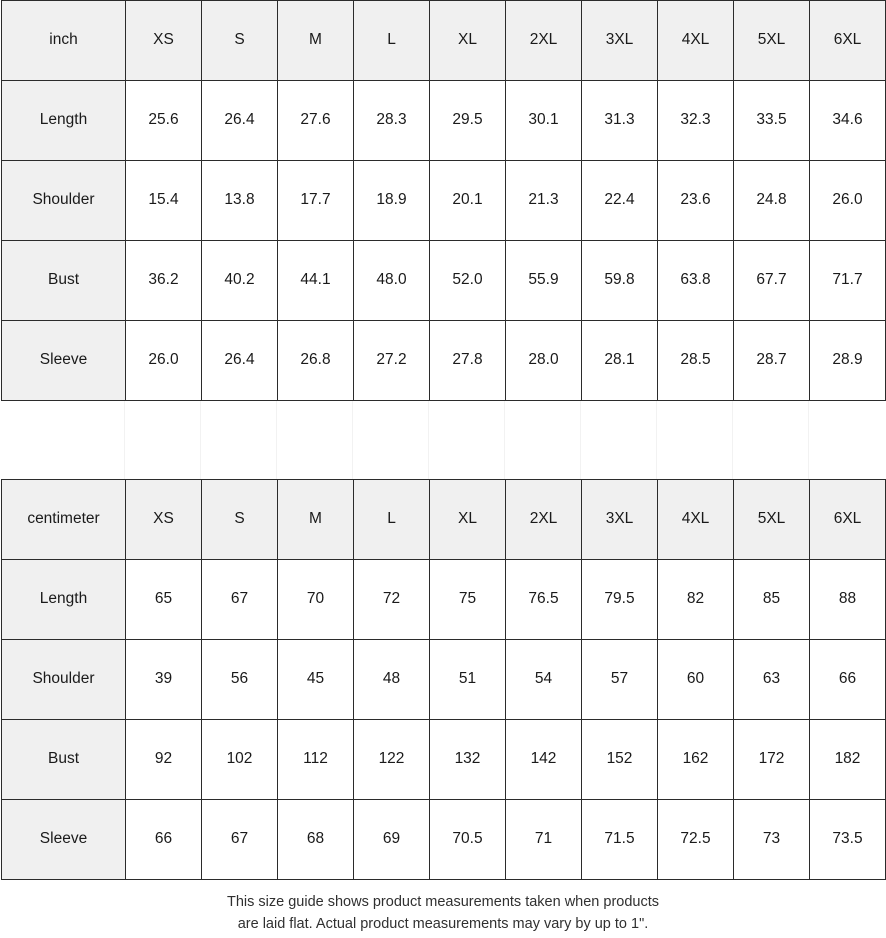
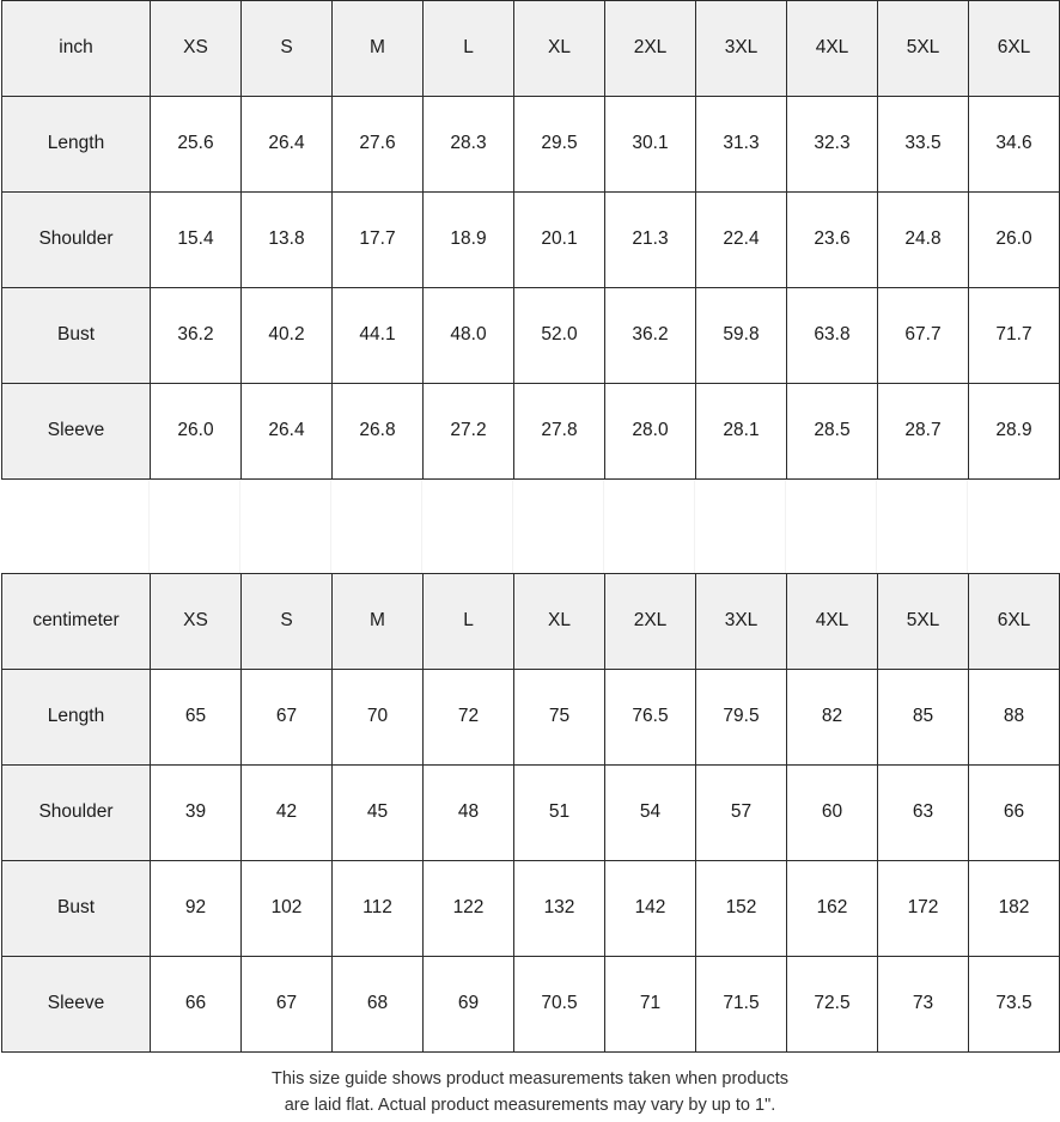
  inch	XS	S	M	L	XL	2XL	3XL	4XL	5XL	6XL
  Length	25.6	26.4	27.6	28.3	29.5	30.1	31.3	32.3	33.5	34.6
  Shoulder	15.4	13.8	17.7	18.9	20.1	21.3	22.4	23.6	24.8	26.0
- Bust	36.2	40.2	44.1	48.0	52.0	55.9	59.8	63.8	67.7	71.7
+ Bust	36.2	40.2	44.1	48.0	52.0	36.2	59.8	63.8	67.7	71.7
  Sleeve	26.0	26.4	26.8	27.2	27.8	28.0	28.1	28.5	28.7	28.9
  centimeter	XS	S	M	L	XL	2XL	3XL	4XL	5XL	6XL
  Length	65	67	70	72	75	76.5	79.5	82	85	88
- Shoulder	39	56	45	48	51	54	57	60	63	66
+ Shoulder	39	42	45	48	51	54	57	60	63	66
  Bust	92	102	112	122	132	142	152	162	172	182
  Sleeve	66	67	68	69	70.5	71	71.5	72.5	73	73.5
  This size guide shows product measurements taken when products
  are laid flat. Actual product measurements may vary by up to 1".
